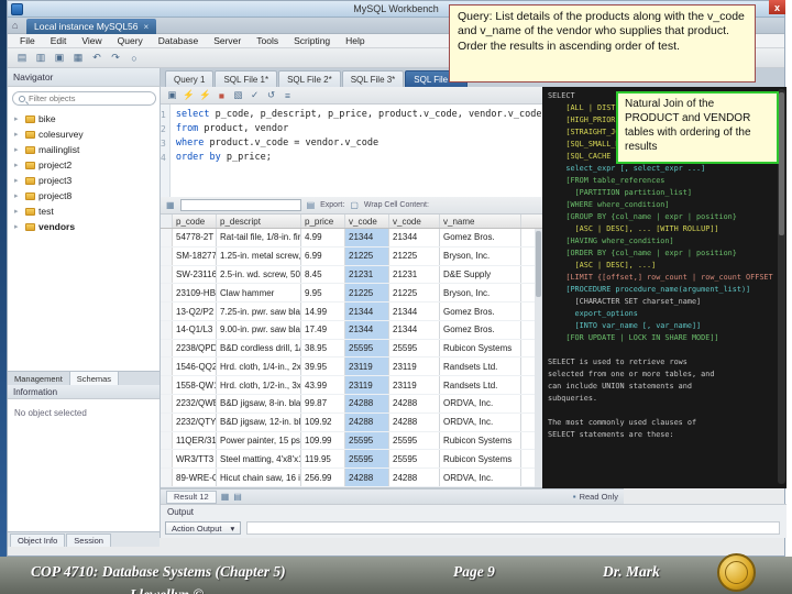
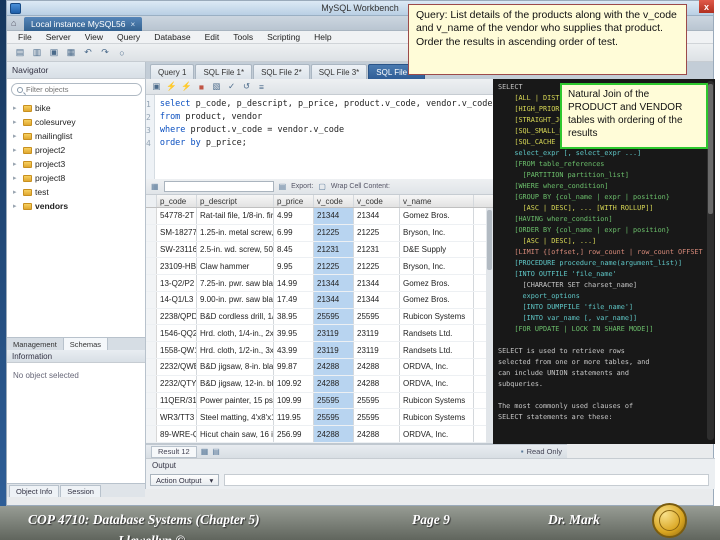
  MySQL Workbench
  ⌂
  Local instance MySQL56
  ×
  File
- Edit
+ Server
  View
  Query
  Database
- Server
+ Edit
  Tools
  Scripting
  Help
  ▤
  ▥
  ▣
  ▦
  ↶
  ↷
  ○
  Navigator
  Query 1
  SQL File 1*
  SQL File 2*
  SQL File 3*
  SQL File
  Filter objects
  bike
  colesurvey
  mailinglist
  project2
  project3
  project8
  test
  vendors
  Management
  Schemas
  Information
  No object selected
  Object Info
  Session
  ▣
  ⚡
  ⚡
  ■
  ▧
  ✓
  ↺
  ≡
  1
  2
  3
  4
  select p_code, p_descript, p_price, product.v_code, vendor.v_code
  from product, vendor
  where product.v_code = vendor.v_code
  order by p_price;
  ▦
  ▤
  ▢
  p_code
  p_descript
  p_price
  v_code
  v_code
  v_name
  54778-2T
  Rat-tail file, 1/8-in. fin
  4.99
  21344
  21344
  Gomez Bros.
  SM-18277
  1.25-in. metal screw,
  6.99
  21225
  21225
  Bryson, Inc.
  SW-23116
  2.5-in. wd. screw, 50
  8.45
  21231
  21231
  D&E Supply
  23109-HB
  Claw hammer
  9.95
  21225
  21225
  Bryson, Inc.
  13-Q2/P2
  7.25-in. pwr. saw bla
  14.99
  21344
  21344
  Gomez Bros.
  14-Q1/L3
  9.00-in. pwr. saw bla
  17.49
  21344
  21344
  Gomez Bros.
  2238/QPD
  B&D cordless drill, 1/
  38.95
  25595
  25595
  Rubicon Systems
  1546-QQ2
  Hrd. cloth, 1/4-in., 2x
  39.95
  23119
  23119
  Randsets Ltd.
  1558-QW1
  Hrd. cloth, 1/2-in., 3x
  43.99
  23119
  23119
  Randsets Ltd.
  2232/QWE
  B&D jigsaw, 8-in. bla
  99.87
  24288
  24288
  ORDVA, Inc.
  2232/QTY
  B&D jigsaw, 12-in. bl
  109.92
  24288
  24288
  ORDVA, Inc.
  11QER/31
  109.99
  25595
  25595
  Rubicon Systems
  WR3/TT3
  119.95
  25595
  25595
  Rubicon Systems
  89-WRE-Q
  Hicut chain saw, 16 i
  256.99
  24288
  24288
  ORDVA, Inc.
  Result 12
  ▦
  ▤
  ▪
  Read Only
  SELECT
  [HIGH_PRIOR
  [STRAIGHT_J
  select_expr [, select_expr ...]
  [FROM table_references
  [PARTITION partition_list]
  [WHERE where_condition]
  [GROUP BY {col_name | expr | position}
  [ASC | DESC], ... [WITH ROLLUP]]
  [HAVING where_condition]
  [ORDER BY {col_name | expr | position}
  [ASC | DESC], ...]
  [LIMIT {[offset,] row_count | row_count OFFSET
  [PROCEDURE procedure_name(argument_list)]
+ [INTO OUTFILE 'file_name'
  [CHARACTER SET charset_name]
  export_options
+ [INTO DUMPFILE 'file_name']
  [INTO var_name [, var_name]]
  [FOR UPDATE | LOCK IN SHARE MODE]]
  SELECT is used to retrieve rows
  selected from one or more tables, and
  can include UNION statements and
  subqueries.
  The most commonly used clauses of
  SELECT statements are these:
  Output
  Action Output
  ▾
  Query: List details of the products along with the v_code and v_name of the vendor who supplies that product. Order the results in ascending order of test.
  Natural Join of the PRODUCT and VENDOR tables with ordering of the results
  x
  COP 4710: Database Systems (Chapter 5)
  Page 9
  Dr. Mark
